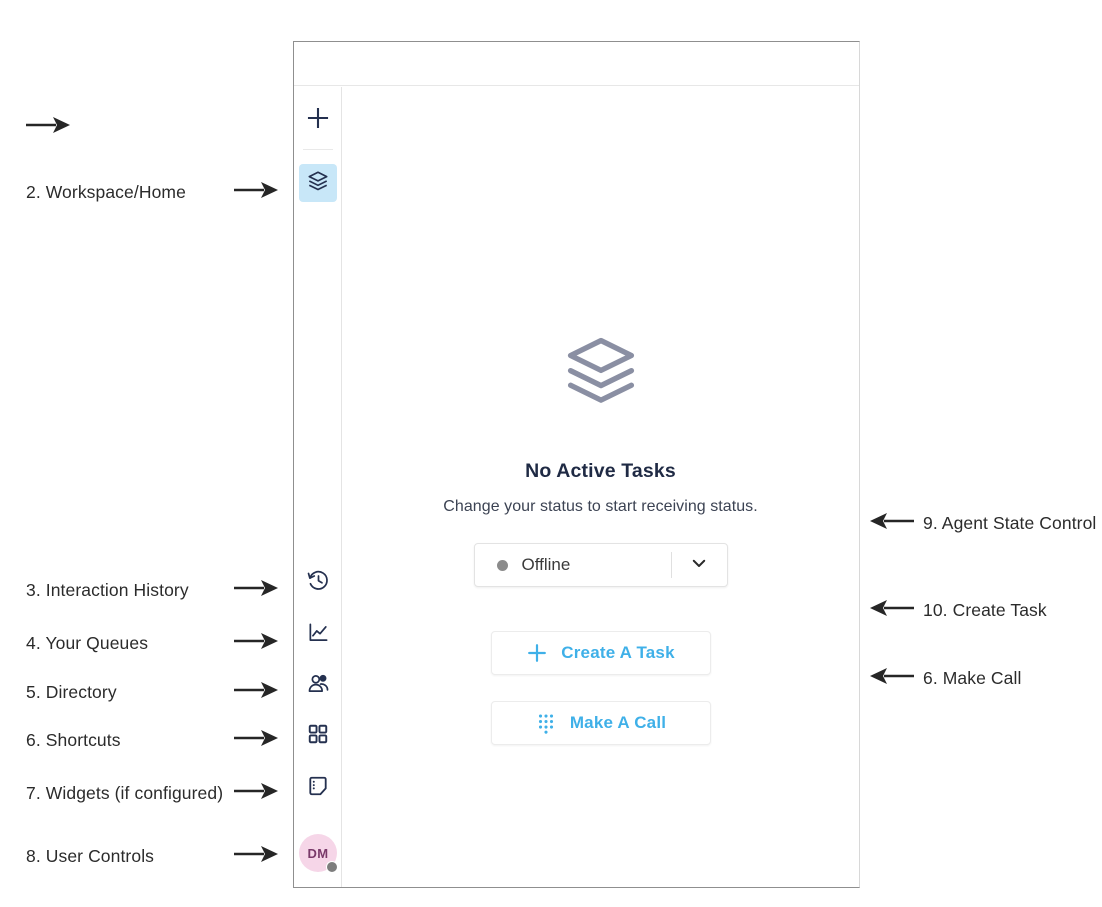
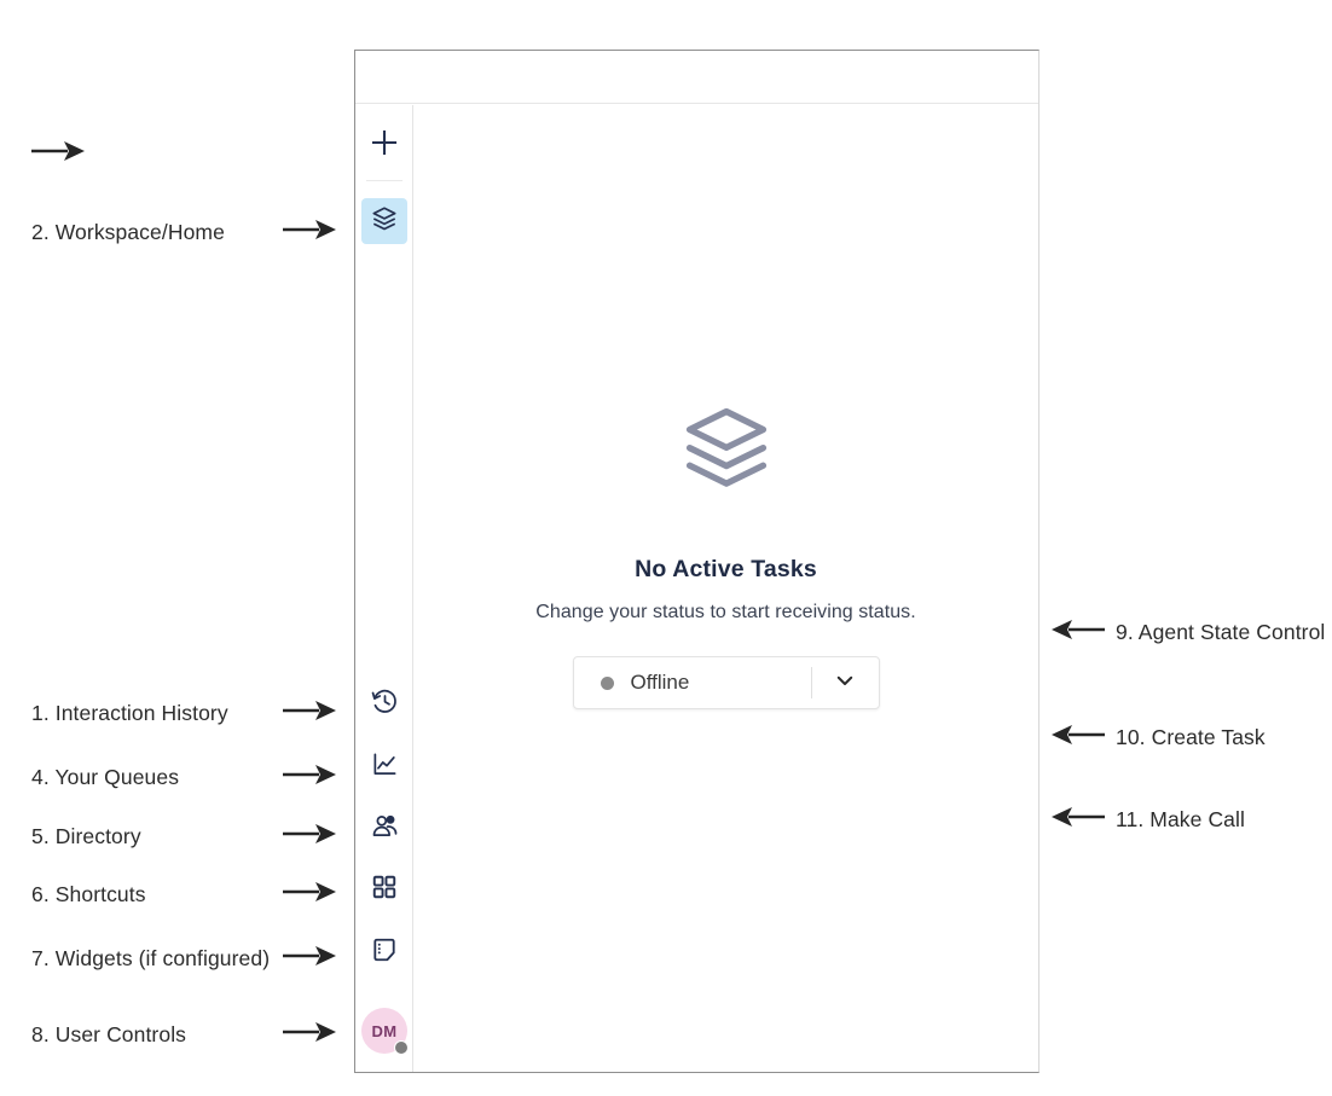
  2. Workspace/Home
- 3. Interaction History
+ 1. Interaction History
  4. Your Queues
  5. Directory
  6. Shortcuts
  7. Widgets (if configured)
  8. User Controls
  9. Agent State Control
  10. Create Task
- 6. Make Call
+ 11. Make Call
  DM
  No Active Tasks
  Change your status to start receiving status.
  Offline
- Create A Task
- Make A Call
